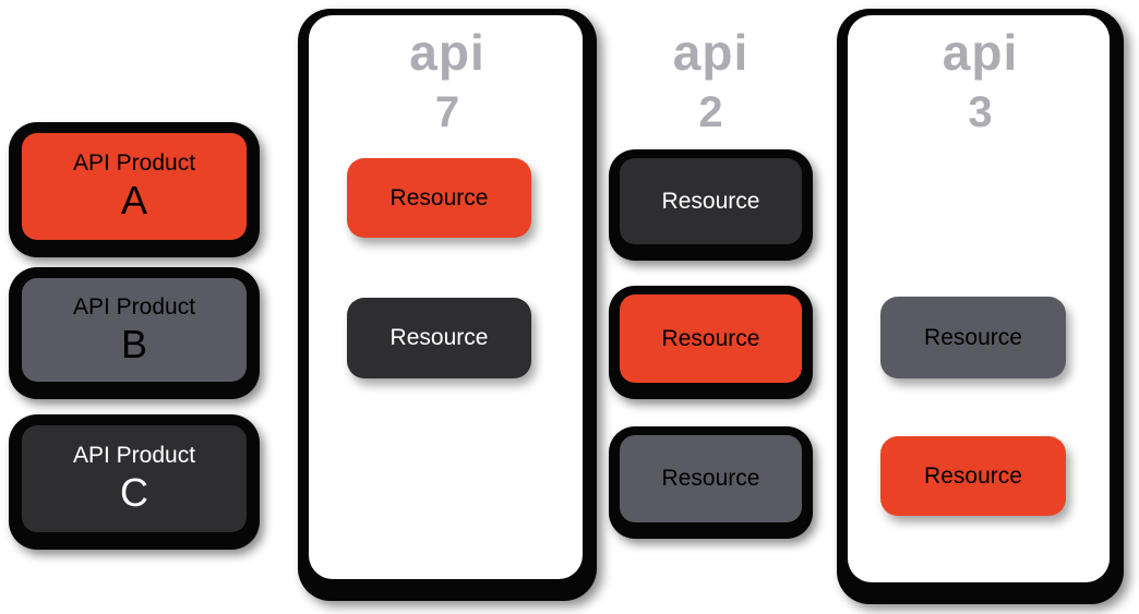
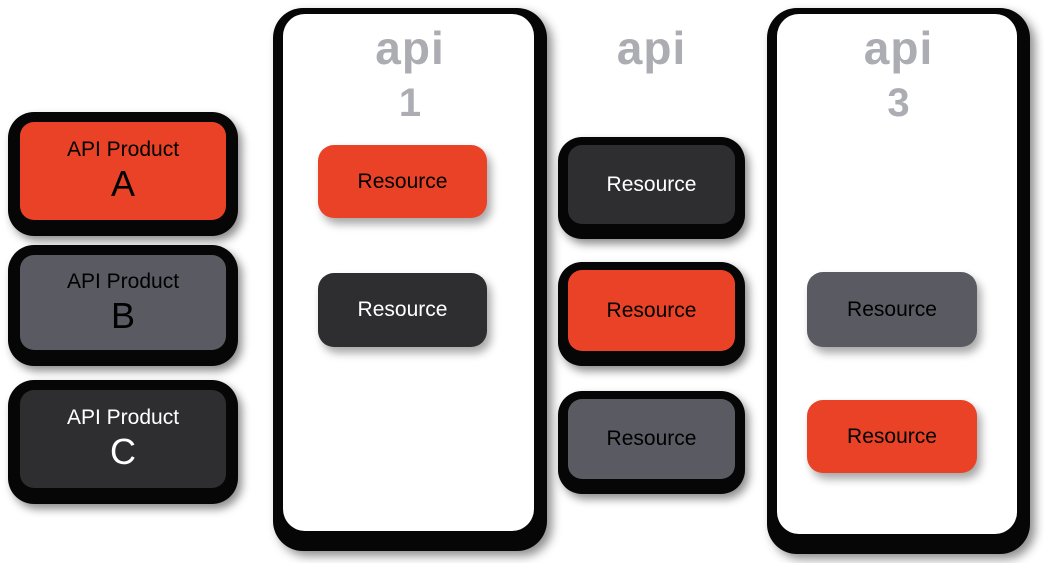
  API Product
  A
  API Product
  B
  API Product
  C
  api
- 7
+ 1
  Resource
  Resource
  api
- 2
  Resource
  Resource
  Resource
  api
  3
  Resource
  Resource
